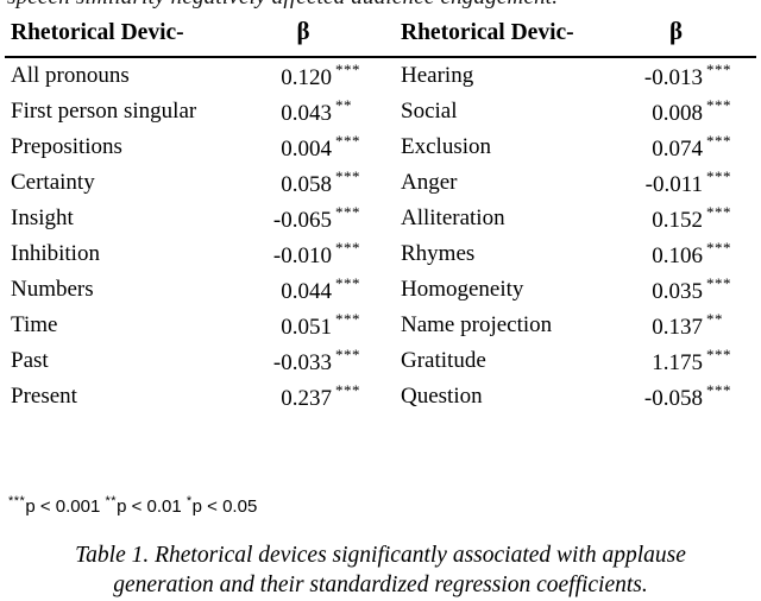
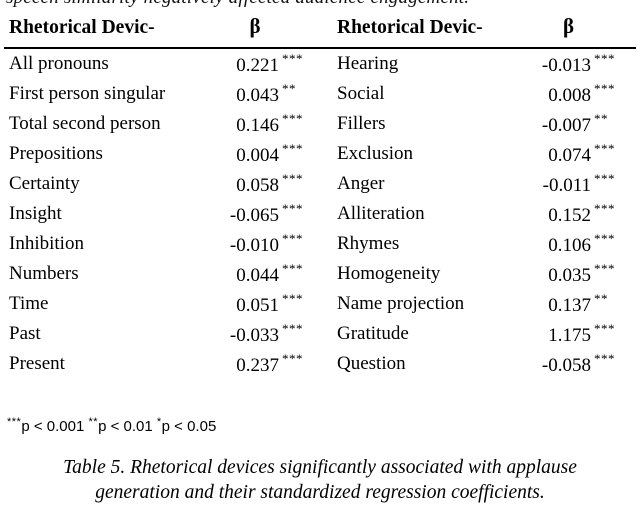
  Rhetorical Devic-	β	Rhetorical Devic-	β
- All pronouns	0.120 ***	Hearing	-0.013 ***
+ All pronouns	0.221 ***	Hearing	-0.013 ***
  First person singular	0.043 **	Social	0.008 ***
+ Total second person	0.146 ***	Fillers	-0.007 **
  Prepositions	0.004 ***	Exclusion	0.074 ***
  Certainty	0.058 ***	Anger	-0.011 ***
  Insight	-0.065 ***	Alliteration	0.152 ***
  Inhibition	-0.010 ***	Rhymes	0.106 ***
  Numbers	0.044 ***	Homogeneity	0.035 ***
  Time	0.051 ***	Name projection	0.137 **
  Past	-0.033 ***	Gratitude	1.175 ***
  Present	0.237 ***	Question	-0.058 ***
  ***p < 0.001 **p < 0.01 *p < 0.05
- Table 1. Rhetorical devices significantly associated with applause
+ Table 5. Rhetorical devices significantly associated with applause
  generation and their standardized regression coefficients.
